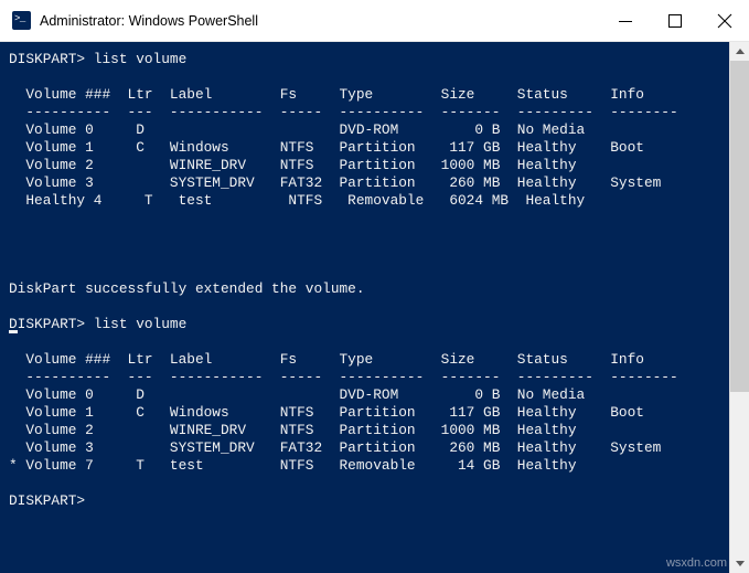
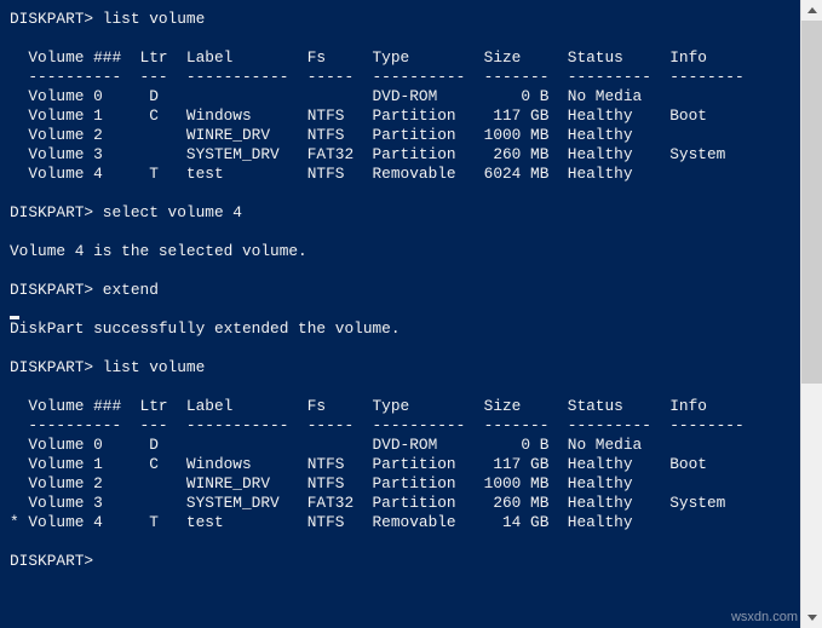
- >_
- Administrator: Windows PowerShell
  DISKPART> list volume
  Volume ### Ltr Label Fs Type Size Status Info
  ---------- --- ----------- ----- ---------- ------- --------- --------
  Volume 0 D DVD-ROM 0 B No Media
  Volume 1 C Windows NTFS Partition 117 GB Healthy Boot
  Volume 2 WINRE_DRV NTFS Partition 1000 MB Healthy
  Volume 3 SYSTEM_DRV FAT32 Partition 260 MB Healthy System
- Healthy 4 T test NTFS Removable 6024 MB Healthy
+ Volume 4 T test NTFS Removable 6024 MB Healthy
+ DISKPART> select volume 4
+ Volume 4 is the selected volume.
+ DISKPART> extend
  DiskPart successfully extended the volume.
  DISKPART> list volume
  Volume ### Ltr Label Fs Type Size Status Info
  ---------- --- ----------- ----- ---------- ------- --------- --------
  Volume 0 D DVD-ROM 0 B No Media
  Volume 1 C Windows NTFS Partition 117 GB Healthy Boot
  Volume 2 WINRE_DRV NTFS Partition 1000 MB Healthy
  Volume 3 SYSTEM_DRV FAT32 Partition 260 MB Healthy System
- * Volume 7 T test NTFS Removable 14 GB Healthy
+ * Volume 4 T test NTFS Removable 14 GB Healthy
  DISKPART>
  wsxdn.com
